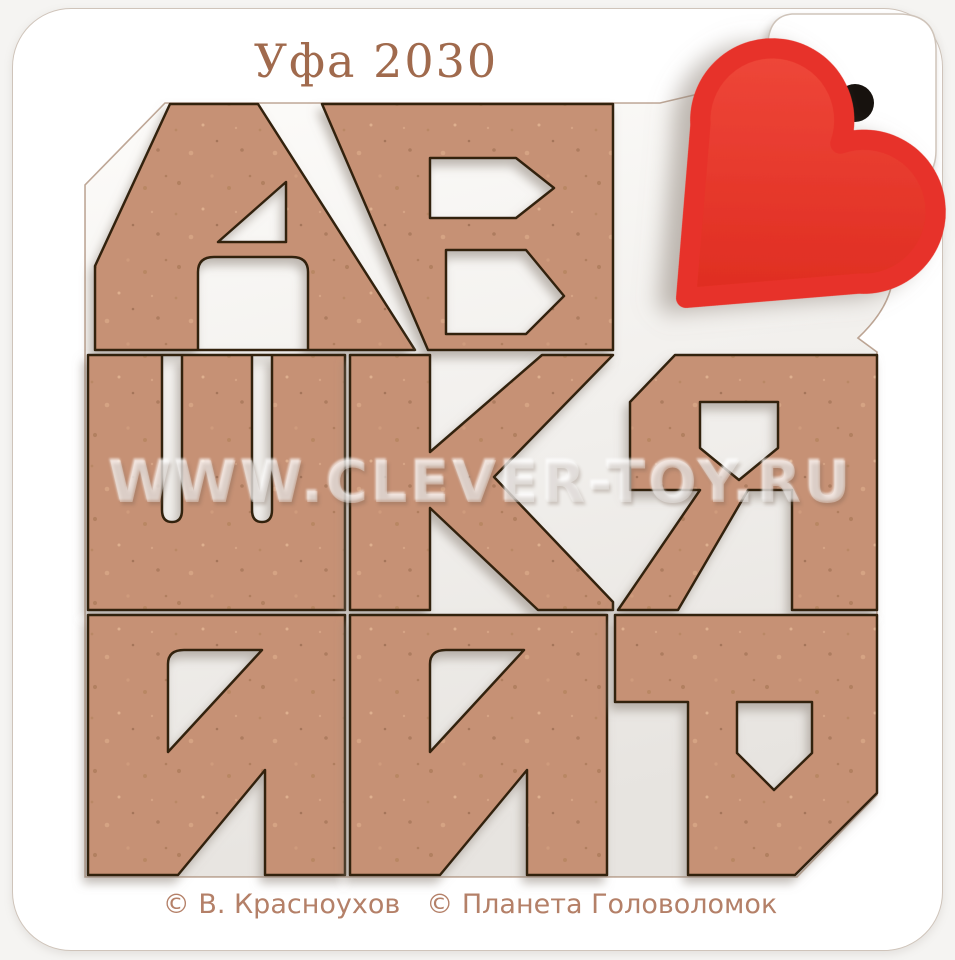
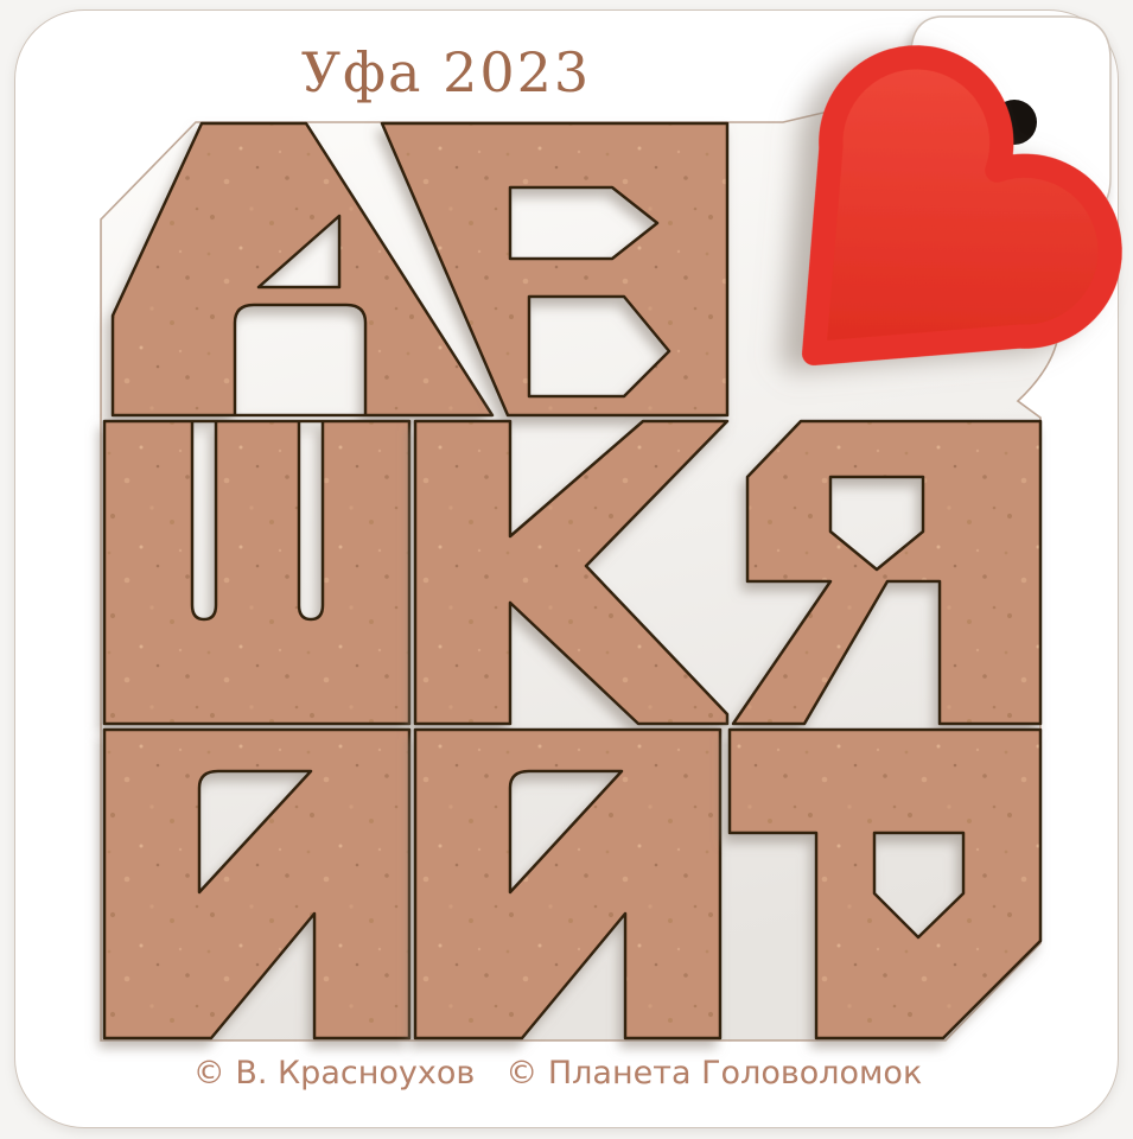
- Уфа 2030
+ Уфа 2023
- WWW.CLEVER-TOY.RU
  © В. Красноухов
  © Планета Головоломок
